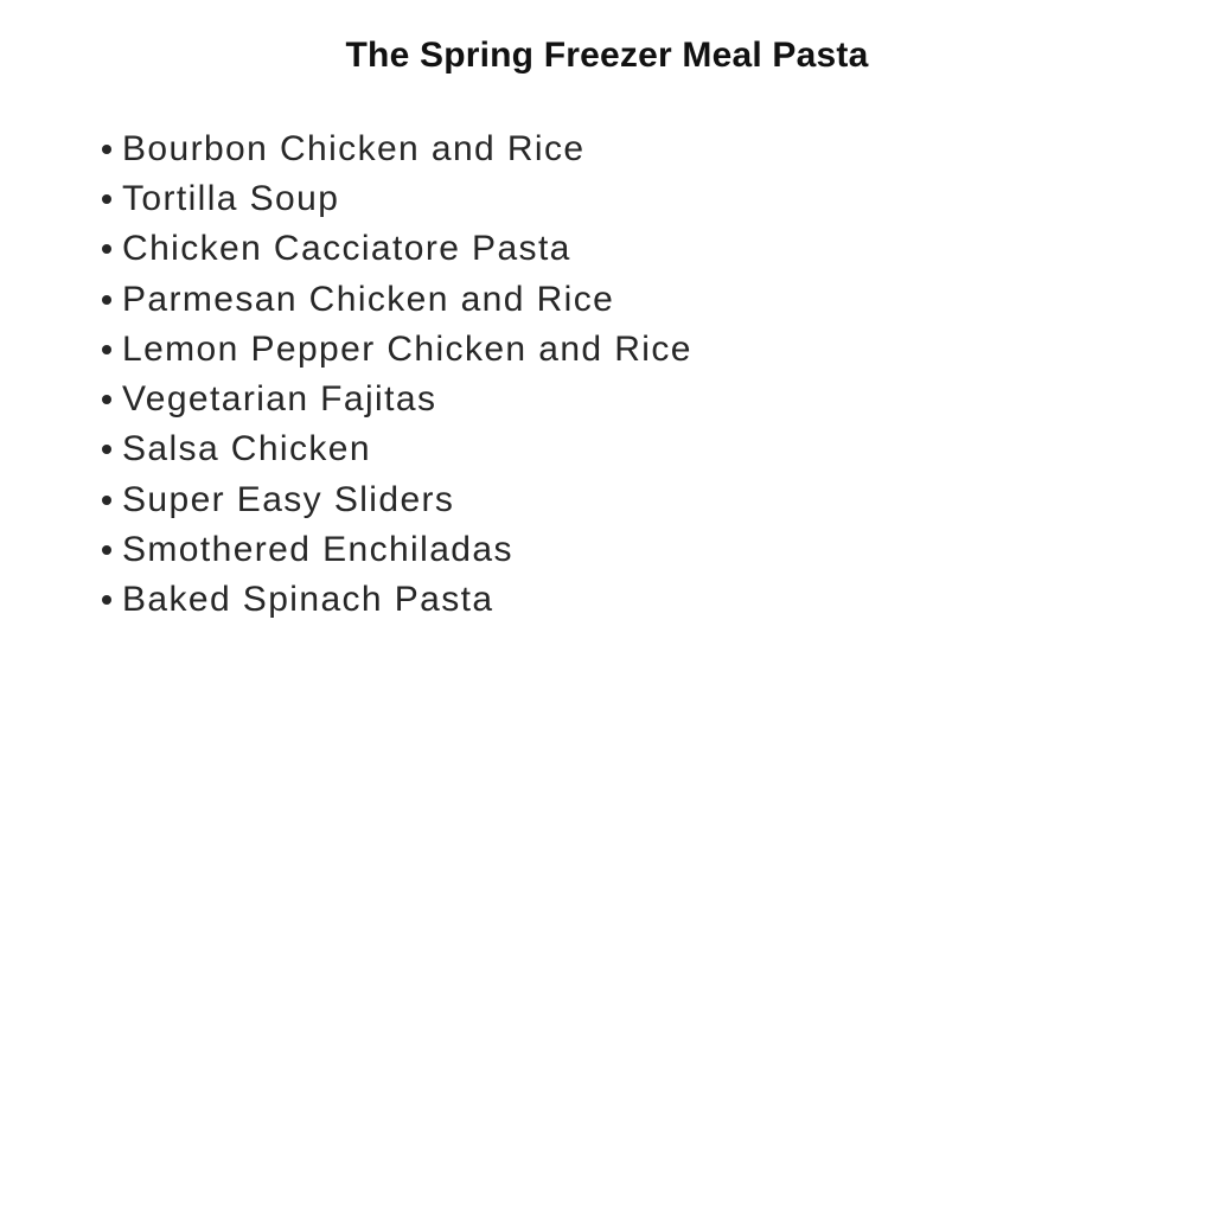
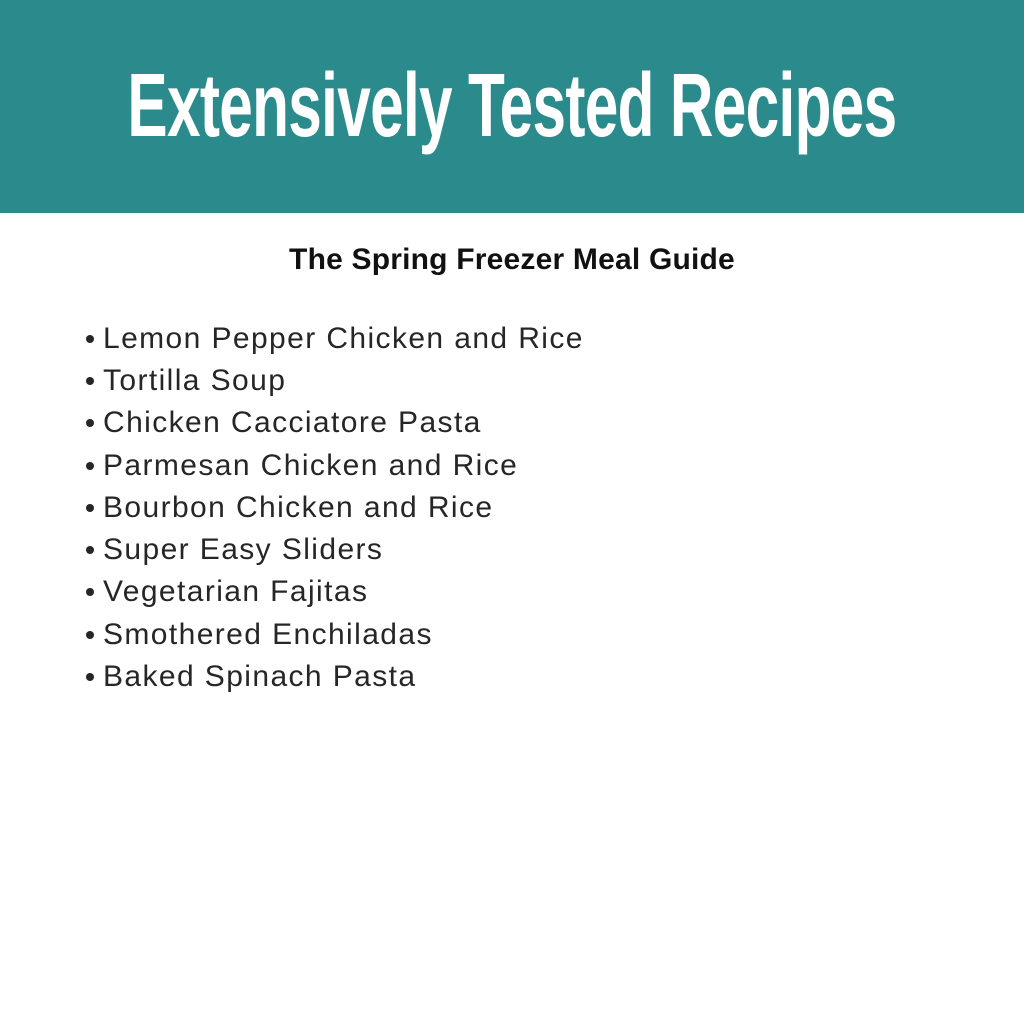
+ Extensively Tested Recipes
- The Spring Freezer Meal Pasta
+ The Spring Freezer Meal Guide
- Bourbon Chicken and Rice
+ Lemon Pepper Chicken and Rice
  Tortilla Soup
  Chicken Cacciatore Pasta
  Parmesan Chicken and Rice
- Lemon Pepper Chicken and Rice
+ Bourbon Chicken and Rice
- Vegetarian Fajitas
+ Super Easy Sliders
- Salsa Chicken
- Super Easy Sliders
+ Vegetarian Fajitas
  Smothered Enchiladas
  Baked Spinach Pasta
